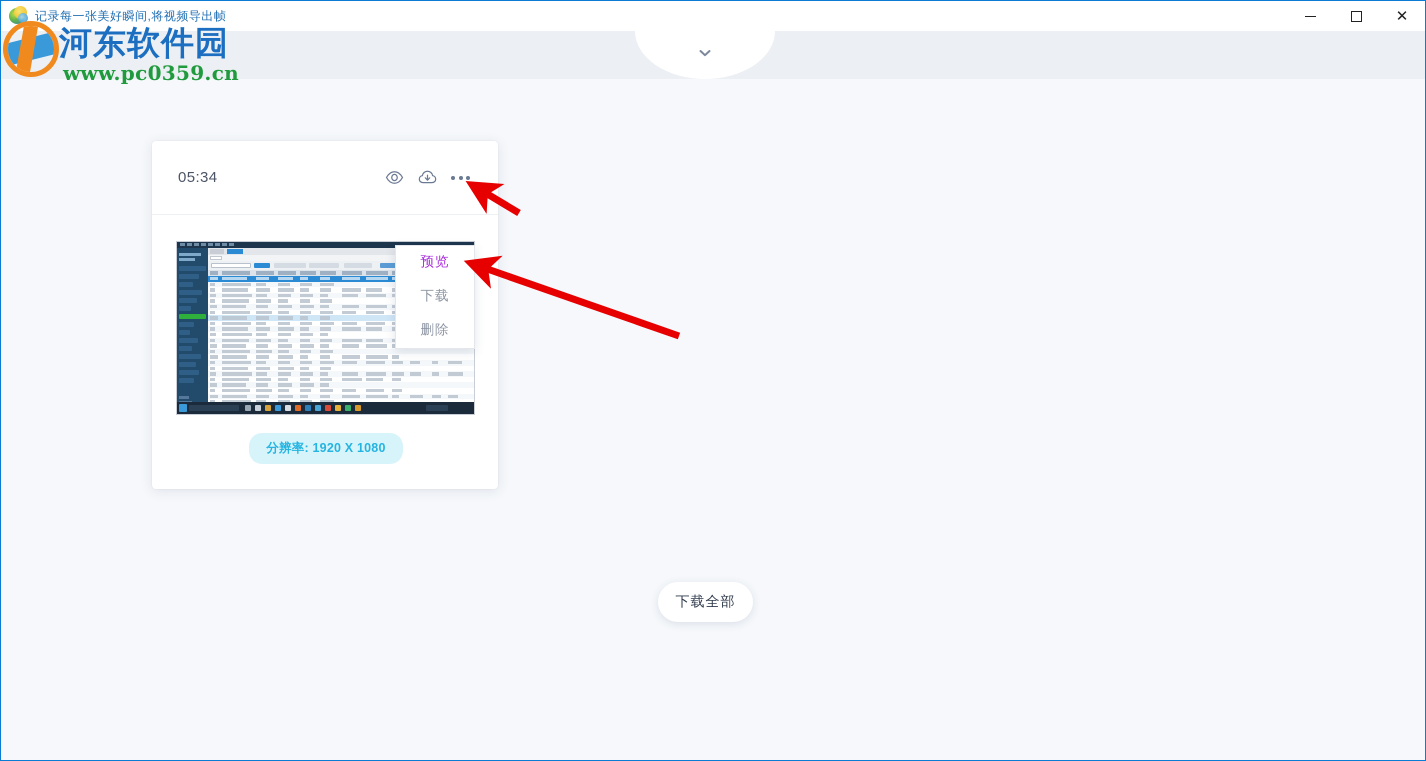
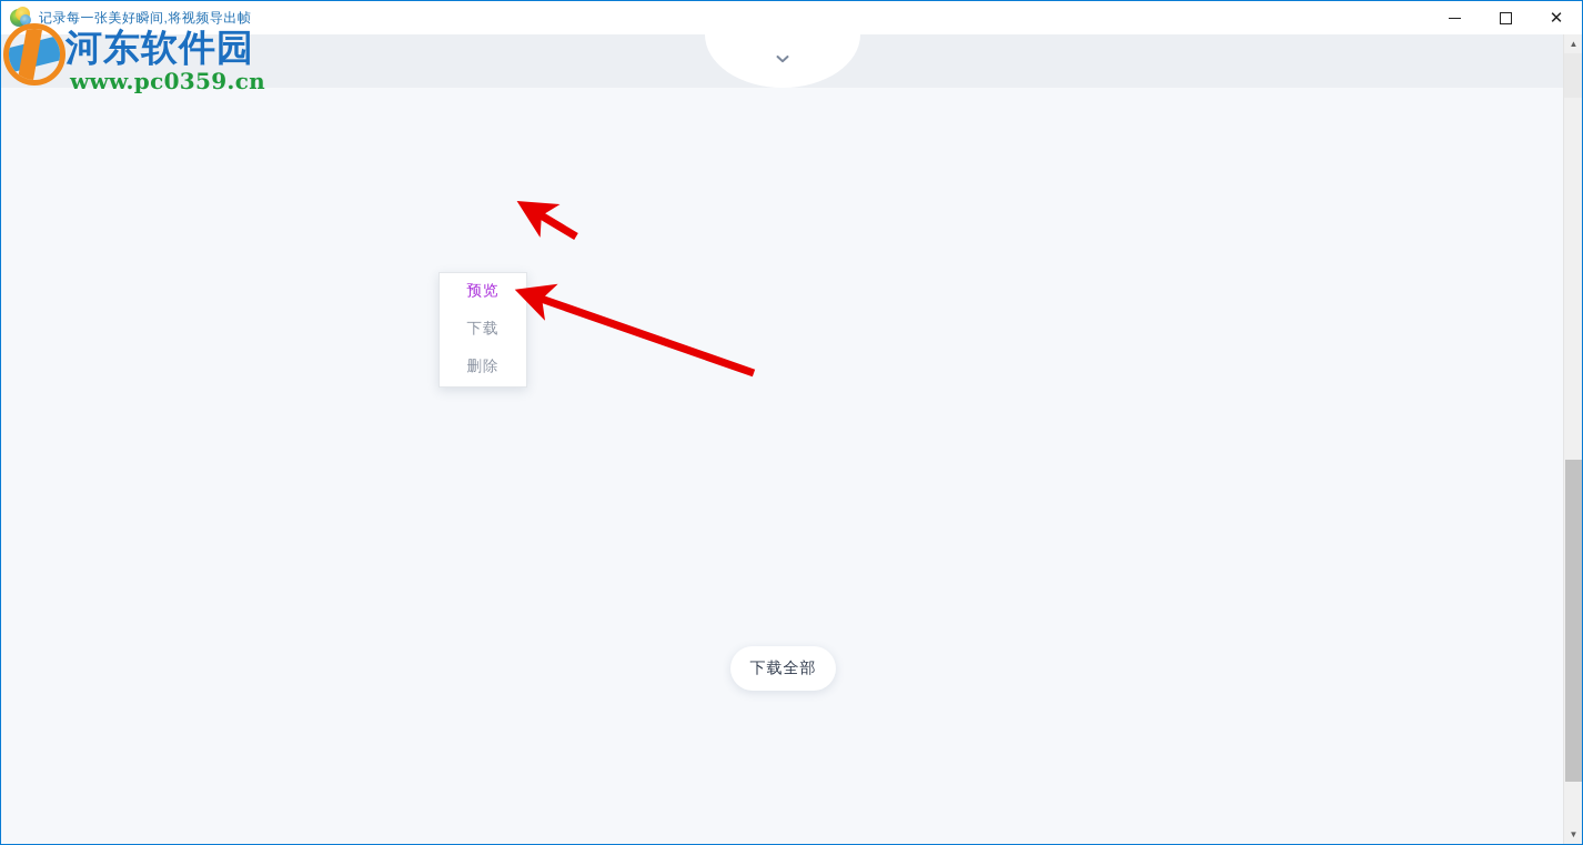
  记录每一张美好瞬间,将视频导出帧
  ✕
  河东软件园
  www.pc0359.cn
- 05:34
- 分辨率: 1920 X 1080
  预览
  下载
  删除
  下载全部
+ ▲
+ ▼
